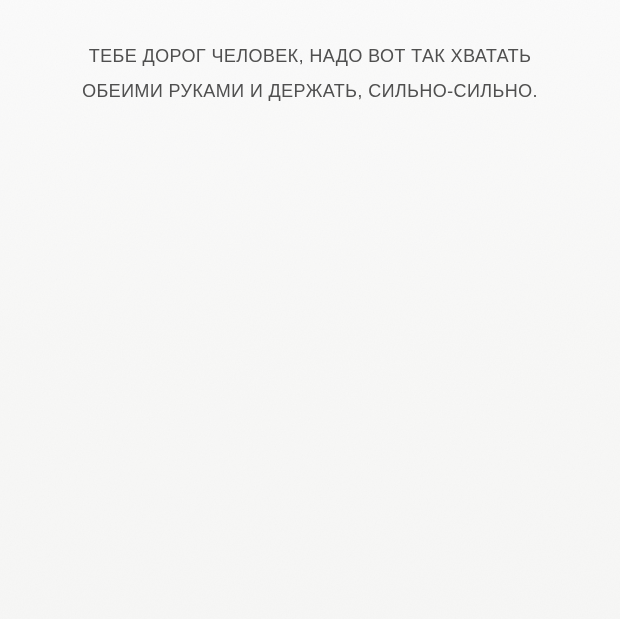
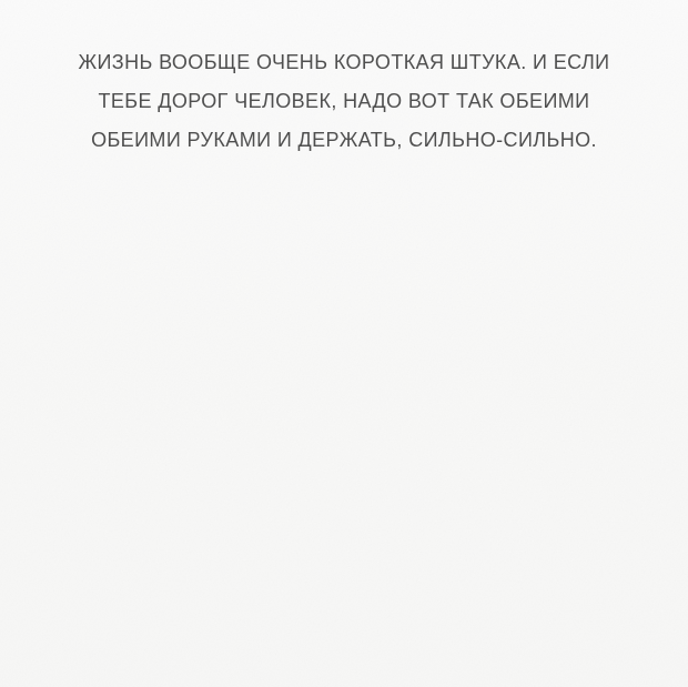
+ ЖИЗНЬ ВООБЩЕ ОЧЕНЬ КОРОТКАЯ ШТУКА. И ЕСЛИ
- ТЕБЕ ДОРОГ ЧЕЛОВЕК, НАДО ВОТ ТАК ХВАТАТЬ
+ ТЕБЕ ДОРОГ ЧЕЛОВЕК, НАДО ВОТ ТАК ОБЕИМИ
  ОБЕИМИ РУКАМИ И ДЕРЖАТЬ, СИЛЬНО-СИЛЬНО.
